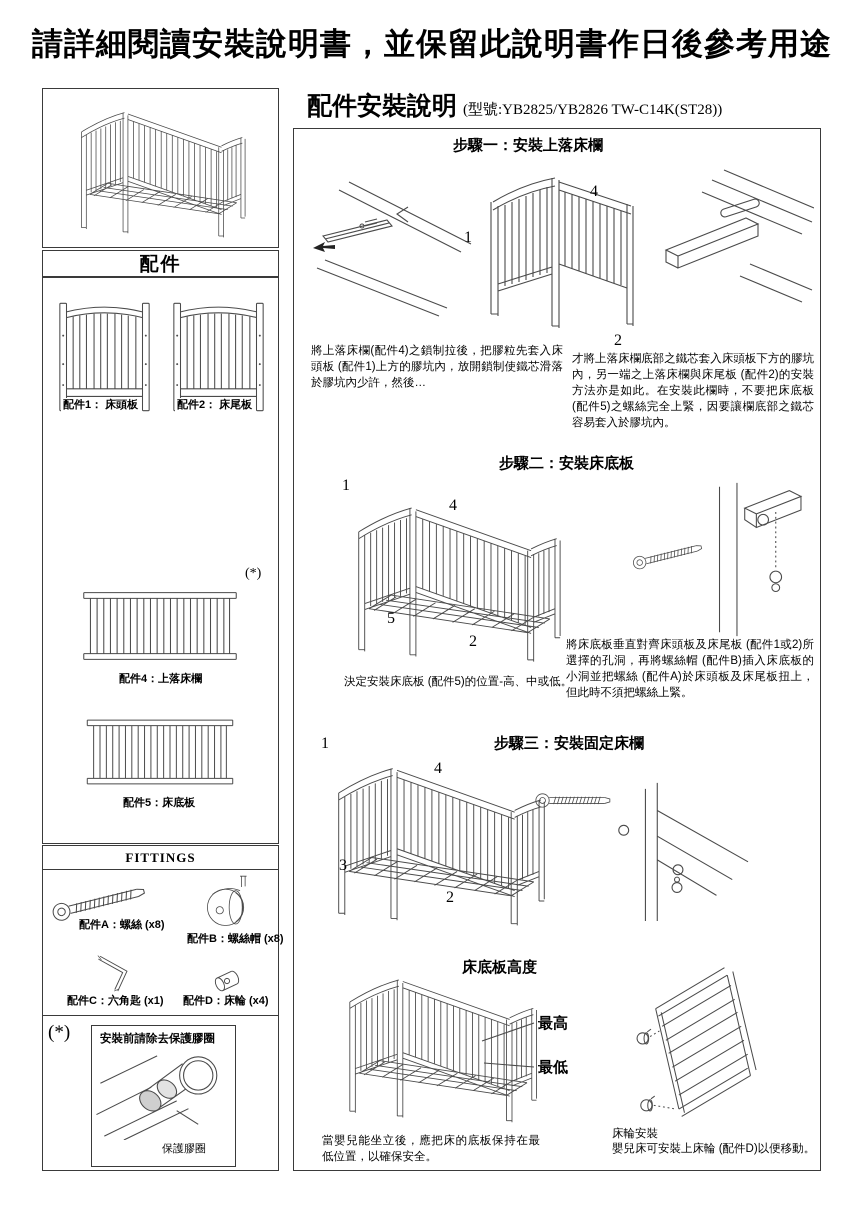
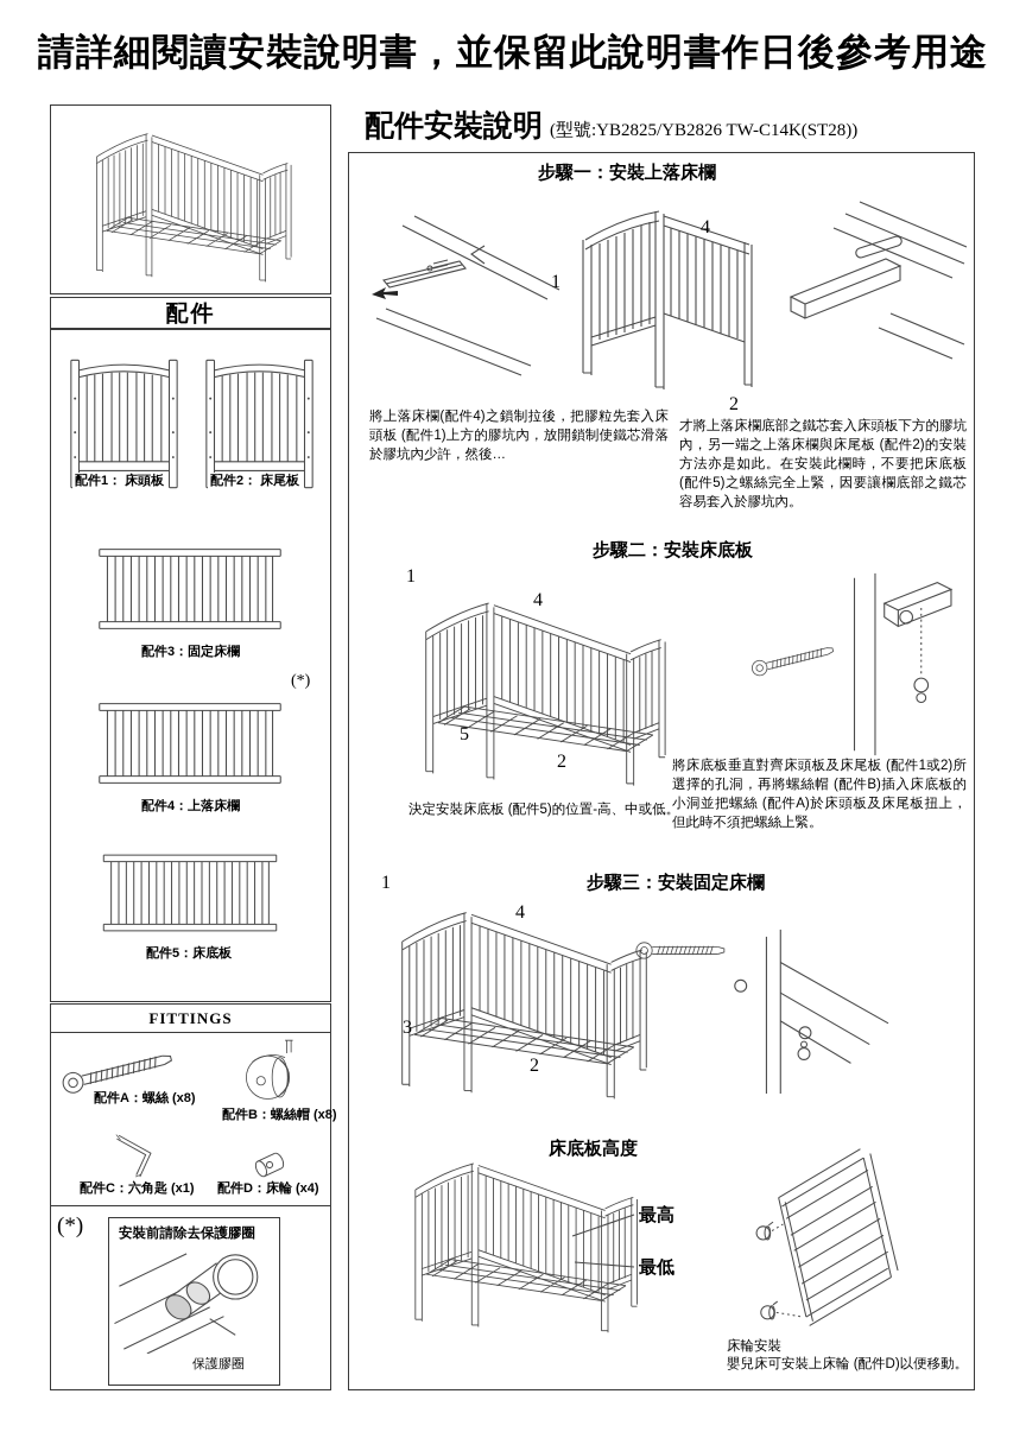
  請詳細閱讀安裝說明書，並保留此說明書作日後參考用途
  配件安裝說明 (型號:YB2825/YB2826 TW-C14K(ST28))
  配件
  配件1： 床頭板
  配件2： 床尾板
+ 配件3：固定床欄
  (*)
  配件4：上落床欄
  配件5：床底板
  FITTINGS
  配件A：螺絲 (x8)
  配件B：螺絲帽 (x8)
  配件C：六角匙 (x1)
  配件D：床輪 (x4)
  (*)
  安裝前請除去保護膠圈
  保護膠圈
  步驟一：安裝上落床欄
  1
  4
  2
  將上落床欄(配件4)之鎖制拉後，把膠粒先套入床頭板 (配件1)上方的膠坑內，放開鎖制使鐵芯滑落於膠坑內少許，然後…
  才將上落床欄底部之鐵芯套入床頭板下方的膠坑內，另一端之上落床欄與床尾板 (配件2)的安裝方法亦是如此。在安裝此欄時，不要把床底板 (配件5)之螺絲完全上緊，因要讓欄底部之鐵芯容易套入於膠坑內。
  步驟二：安裝床底板
  1
  4
  5
  2
  將床底板垂直對齊床頭板及床尾板 (配件1或2)所選擇的孔洞，再將螺絲帽 (配件B)插入床底板的小洞並把螺絲 (配件A)於床頭板及床尾板扭上，但此時不須把螺絲上緊。
  決定安裝床底板 (配件5)的位置-高、中或低。
  步驟三：安裝固定床欄
  1
  4
  3
  2
  床底板高度
  最高
  最低
- 當嬰兒能坐立後，應把床的底板保持在最低位置，以確保安全。
  床輪安裝
  嬰兒床可安裝上床輪 (配件D)以便移動。
